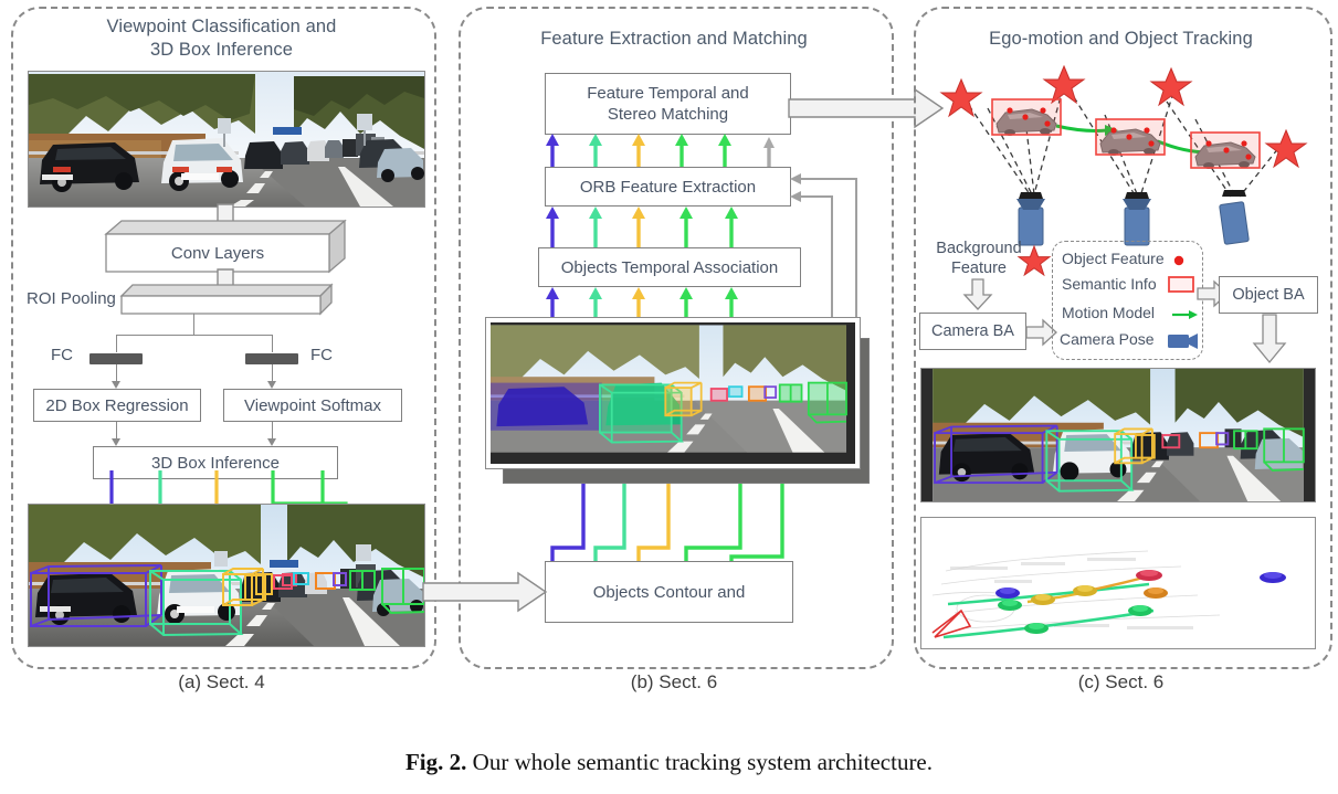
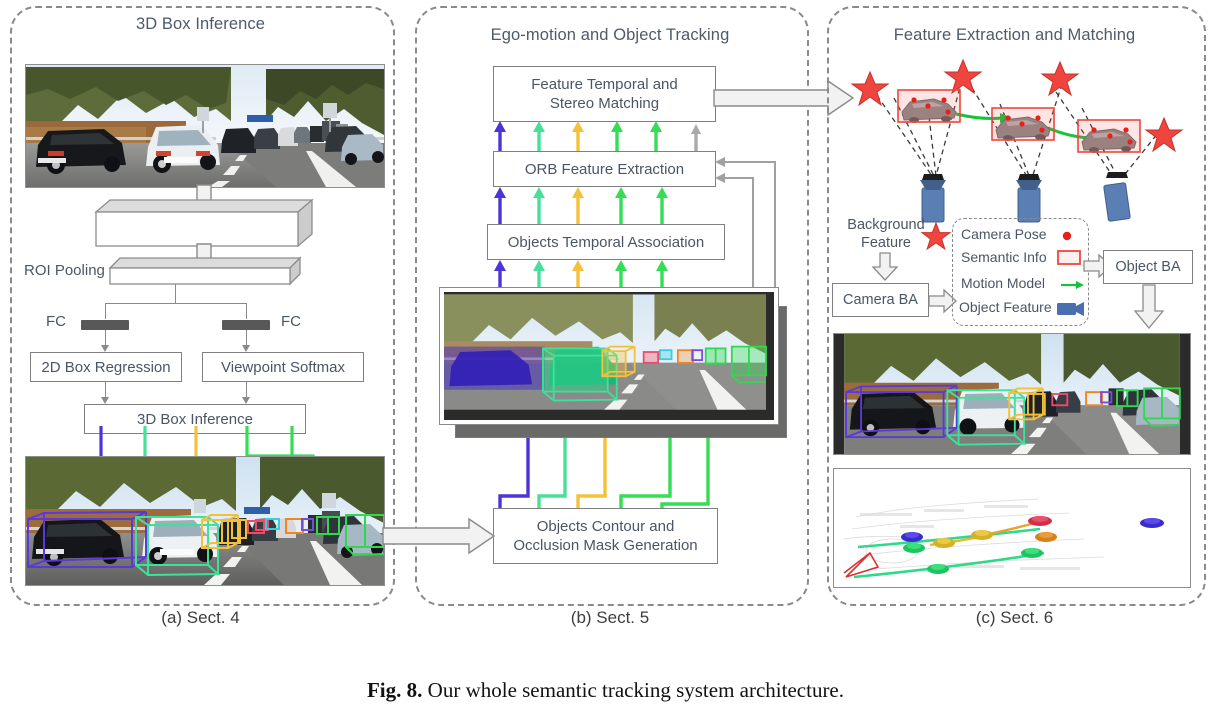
- Viewpoint Classification and
  3D Box Inference
- Conv Layers
  ROI Pooling
  FC
  FC
  2D Box Regression
  Viewpoint Softmax
  3D Box Inference
  (a) Sect. 4
- Feature Extraction and Matching
+ Ego-motion and Object Tracking
  Feature Temporal and
  Stereo Matching
  ORB Feature Extraction
  Objects Temporal Association
  Objects Contour and
+ Occlusion Mask Generation
- (b) Sect. 6
+ (b) Sect. 5
- Ego-motion and Object Tracking
+ Feature Extraction and Matching
  Background
  Feature
  Camera BA
- Object Feature
+ Camera Pose
  Semantic Info
  Motion Model
- Camera Pose
+ Object Feature
  Object BA
  (c) Sect. 6
- Fig. 2. Our whole semantic tracking system architecture.
+ Fig. 8. Our whole semantic tracking system architecture.
